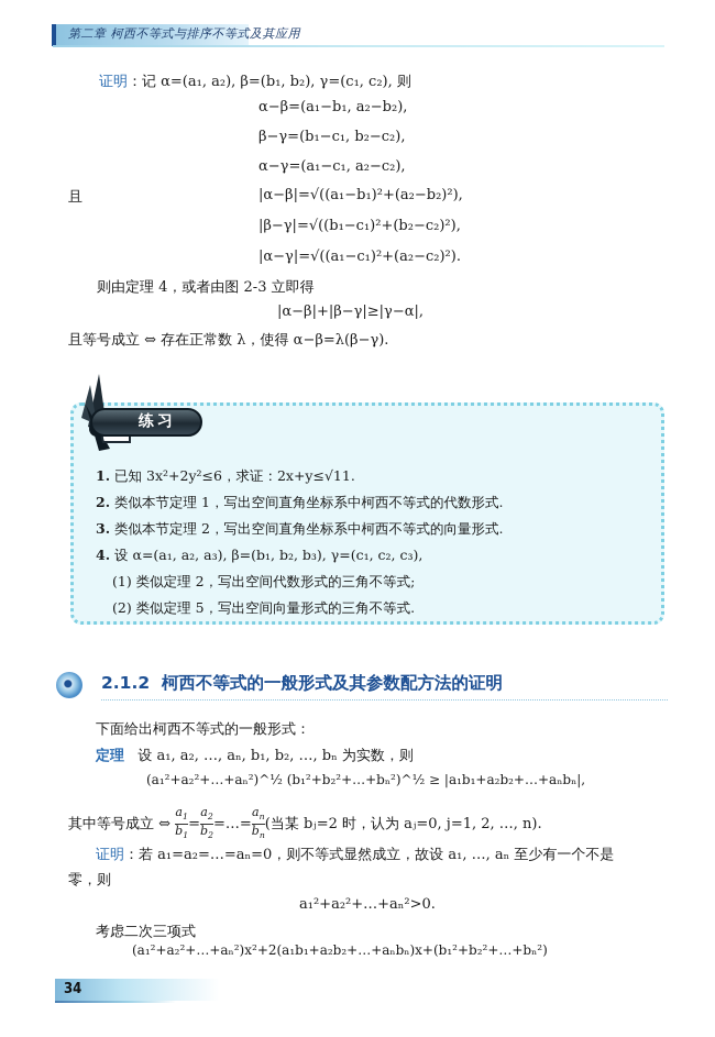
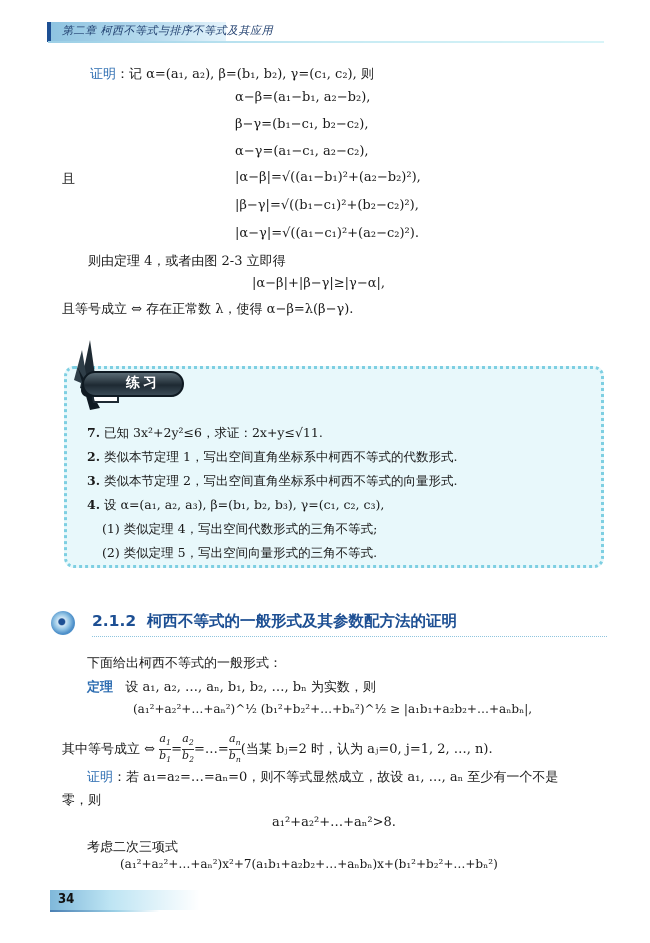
  第二章 柯西不等式与排序不等式及其应用
  证明：记 α=(a₁, a₂), β=(b₁, b₂), γ=(c₁, c₂), 则
  α−β=(a₁−b₁, a₂−b₂),
  β−γ=(b₁−c₁, b₂−c₂),
  α−γ=(a₁−c₁, a₂−c₂),
  且
  |α−β|=√((a₁−b₁)²+(a₂−b₂)²),
  |β−γ|=√((b₁−c₁)²+(b₂−c₂)²),
  |α−γ|=√((a₁−c₁)²+(a₂−c₂)²).
  则由定理 4，或者由图 2-3 立即得
  |α−β|+|β−γ|≥|γ−α|,
  且等号成立 ⇔ 存在正常数 λ，使得 α−β=λ(β−γ).
  练习
- 1. 已知 3x²+2y²≤6，求证：2x+y≤√11.
+ 7. 已知 3x²+2y²≤6，求证：2x+y≤√11.
  2. 类似本节定理 1，写出空间直角坐标系中柯西不等式的代数形式.
  3. 类似本节定理 2，写出空间直角坐标系中柯西不等式的向量形式.
  4. 设 α=(a₁, a₂, a₃), β=(b₁, b₂, b₃), γ=(c₁, c₂, c₃),
- (1) 类似定理 2，写出空间代数形式的三角不等式;
+ (1) 类似定理 4，写出空间代数形式的三角不等式;
  (2) 类似定理 5，写出空间向量形式的三角不等式.
  2.1.2 柯西不等式的一般形式及其参数配方法的证明
  下面给出柯西不等式的一般形式：
  定理 设 a₁, a₂, …, aₙ, b₁, b₂, …, bₙ 为实数，则
  (a₁²+a₂²+…+aₙ²)^½ (b₁²+b₂²+…+bₙ²)^½ ≥ |a₁b₁+a₂b₂+…+aₙbₙ|,
  其中等号成立 ⇔
  a1
  b1 =
  a2
  b2 =…=
  an
  bn (当某 bⱼ=2 时，认为 aⱼ=0, j=1, 2, …, n).
  证明：若 a₁=a₂=…=aₙ=0，则不等式显然成立，故设 a₁, …, aₙ 至少有一个不是
  零，则
- a₁²+a₂²+…+aₙ²>0.
+ a₁²+a₂²+…+aₙ²>8.
  考虑二次三项式
- (a₁²+a₂²+…+aₙ²)x²+2(a₁b₁+a₂b₂+…+aₙbₙ)x+(b₁²+b₂²+…+bₙ²)
+ (a₁²+a₂²+…+aₙ²)x²+7(a₁b₁+a₂b₂+…+aₙbₙ)x+(b₁²+b₂²+…+bₙ²)
  34
